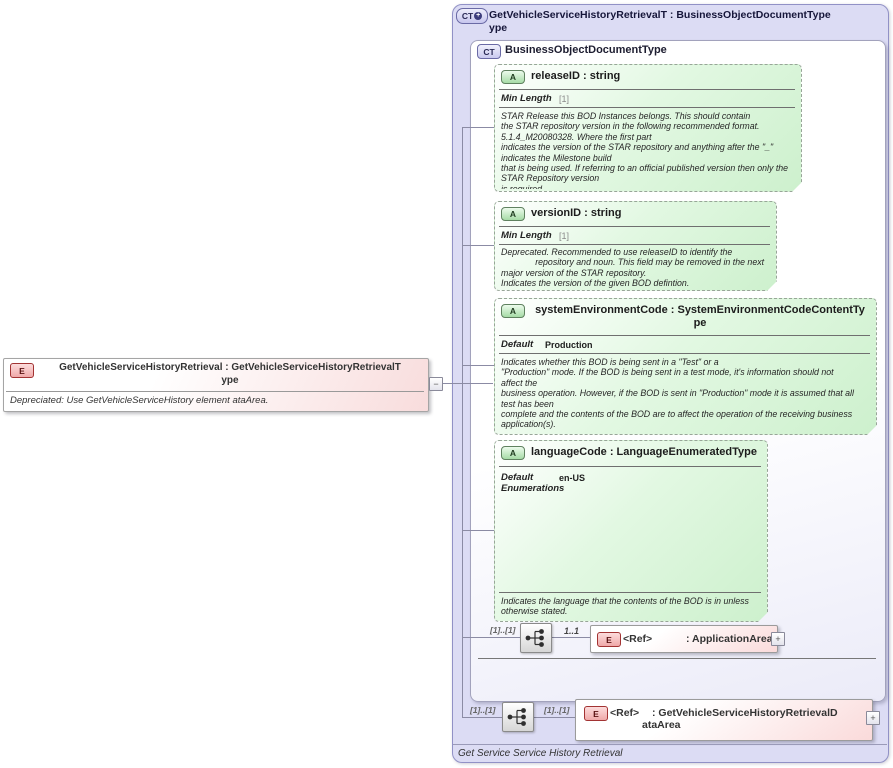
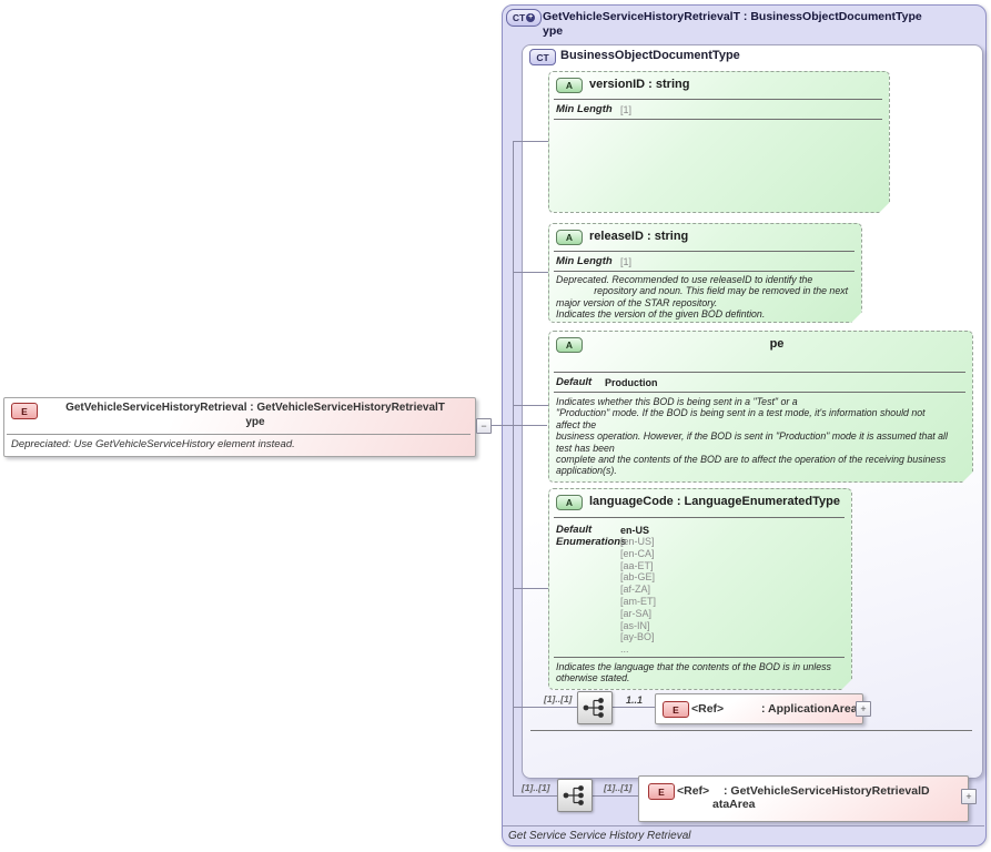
  CT
  GetVehicleServiceHistoryRetrievalT : BusinessObjectDocumentType
  ype
  CT
  BusinessObjectDocumentType
  A
- releaseID : string
+ versionID : string
  Min Length
  [1]
- STAR Release this BOD Instances belongs. This should contain
- the STAR repository version in the following recommended format.
- 5.1.4_M20080328. Where the first part
- indicates the version of the STAR repository and anything after the "_"
- indicates the Milestone build
- that is being used. If referring to an official published version then only the
- STAR Repository version
- is required.
  A
- versionID : string
+ releaseID : string
  Min Length
  [1]
  Deprecated. Recommended to use releaseID to identify the
  repository and noun. This field may be removed in the next
  major version of the STAR repository.
  Indicates the version of the given BOD defintion.
  A
- systemEnvironmentCode : SystemEnvironmentCodeContentTy
  pe
  Default
  Production
  Indicates whether this BOD is being sent in a "Test" or a
  "Production" mode. If the BOD is being sent in a test mode, it's information should not
  affect the
  business operation. However, if the BOD is sent in "Production" mode it is assumed that all
  test has been
  complete and the contents of the BOD are to affect the operation of the receiving business
  application(s).
  A
  languageCode : LanguageEnumeratedType
  Default
  en-US
  Enumerations
+ [en-US]
+ [en-CA]
+ [aa-ET]
+ [ab-GE]
+ [af-ZA]
+ [am-ET]
+ [ar-SA]
+ [as-IN]
+ [ay-BO]
+ ...
  Indicates the language that the contents of the BOD is in unless
  otherwise stated.
  [1]..[1]
  1..1
  E
  <Ref>
  : ApplicationArea
  +
  [1]..[1]
  [1]..[1]
  E
  <Ref>
  : GetVehicleServiceHistoryRetrievalD
  ataArea
  +
  Get Service Service History Retrieval
  E
  GetVehicleServiceHistoryRetrieval : GetVehicleServiceHistoryRetrievalT
  ype
- Depreciated: Use GetVehicleServiceHistory element ataArea.
+ Depreciated: Use GetVehicleServiceHistory element instead.
  −
